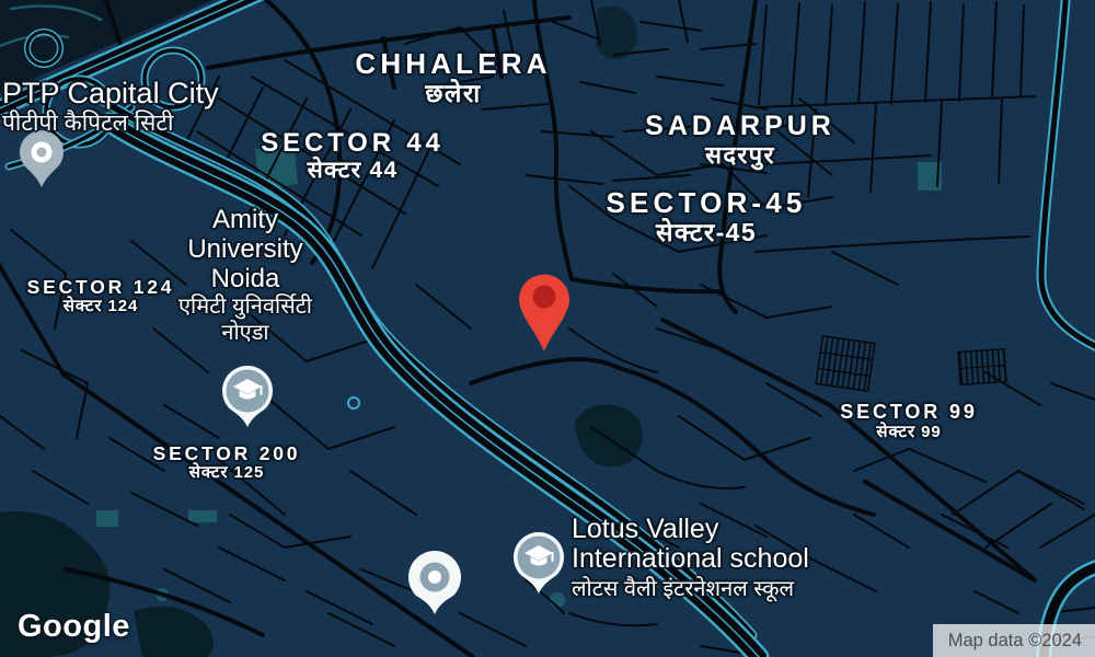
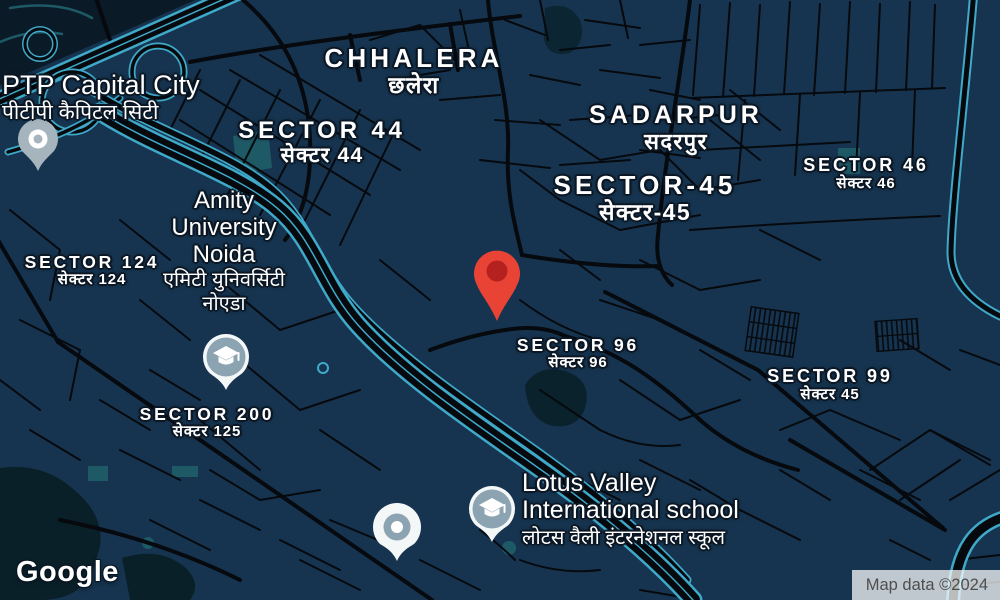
  CHHALERA
  छलेरा
  SECTOR 44
  सेक्टर 44
  SADARPUR
  सदरपुर
  SECTOR-45
  सेक्टर-45
+ SECTOR 46
+ सेक्टर 46
+ SECTOR 96
+ सेक्टर 96
  SECTOR 99
- सेक्टर 99
+ सेक्टर 45
  SECTOR 124
  सेक्टर 124
  SECTOR 200
  सेक्टर 125
  PTP Capital City
  पीटीपी कैपिटल सिटी
  Amity University Noida
  एमिटी युनिवर्सिटी नोएडा
  Lotus Valley International school
  लोटस वैली इंटरनेशनल स्कूल
  Google
  Map data ©2024
